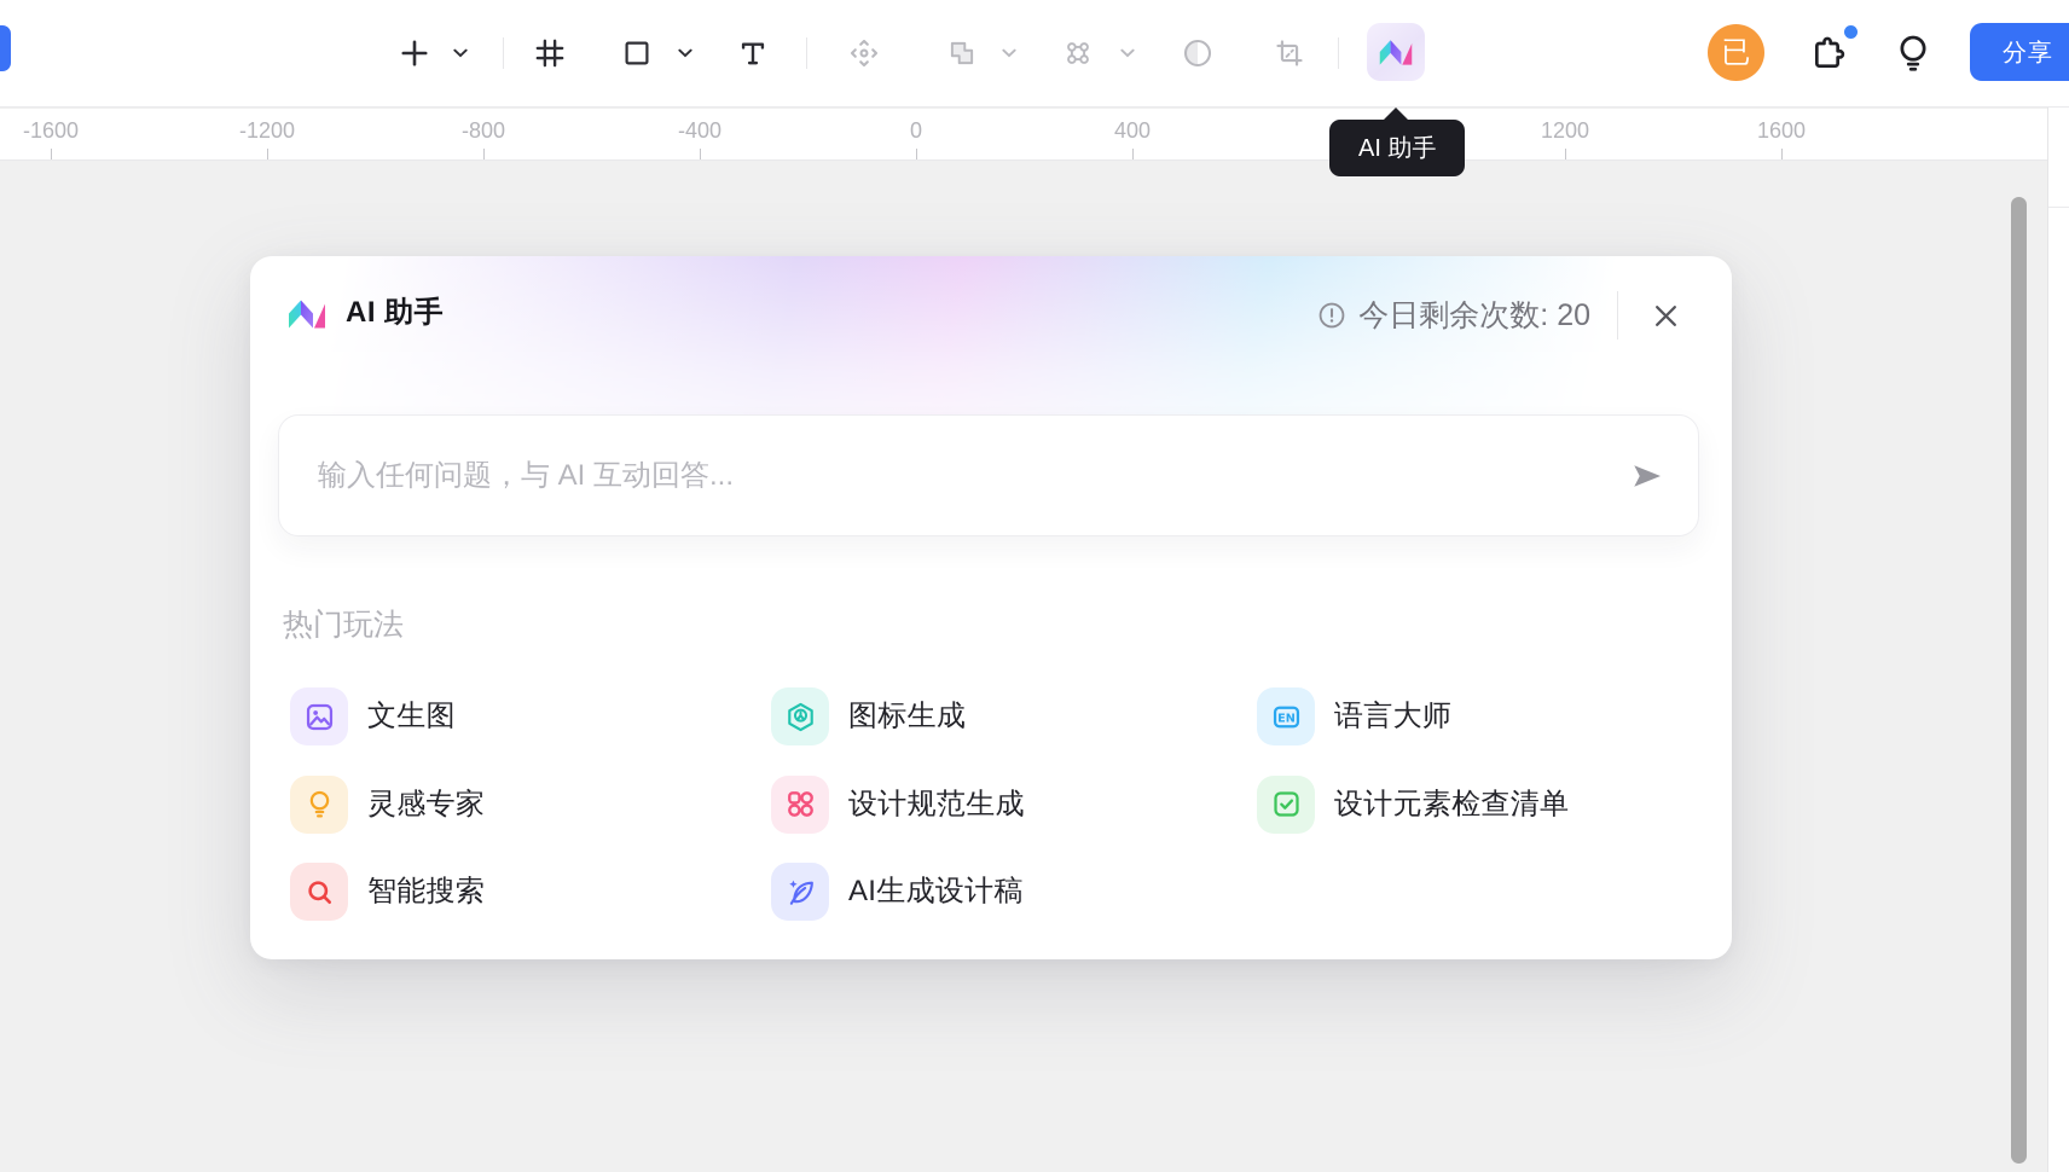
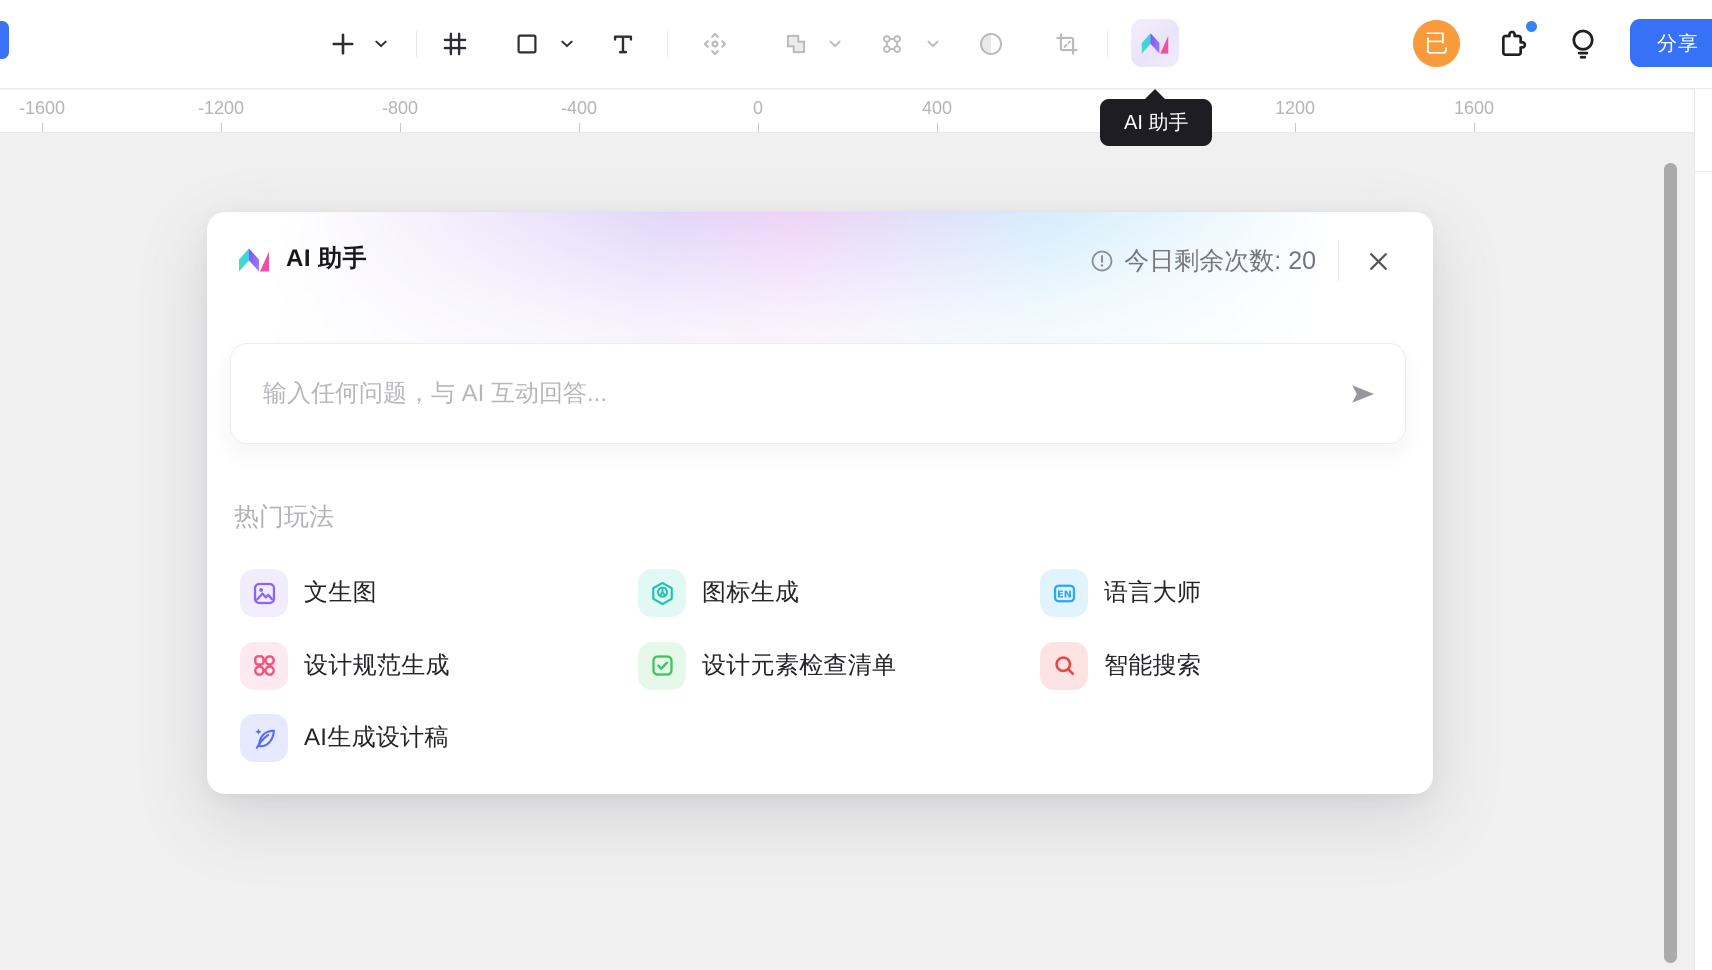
  已
  分享
  -1600
  -1200
  -800
  -400
  0
  400
  1200
  1600
  AI 助手
  AI 助手
  今日剩余次数: 20
  输入任何问题，与 AI 互动回答...
  热门玩法
  文生图
  图标生成
  EN
  语言大师
- 灵感专家
  设计规范生成
  设计元素检查清单
  智能搜索
  AI生成设计稿
